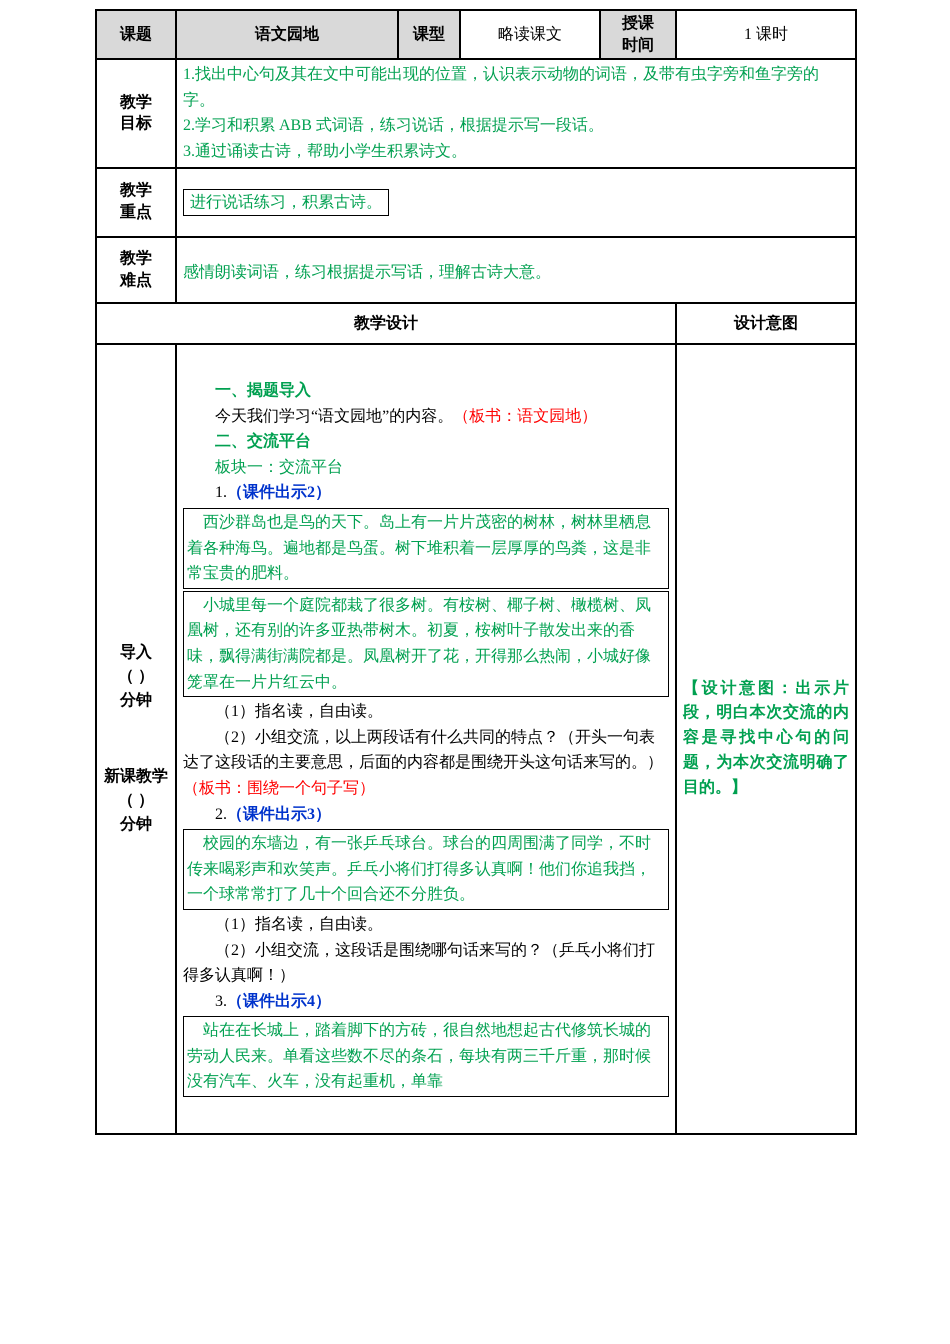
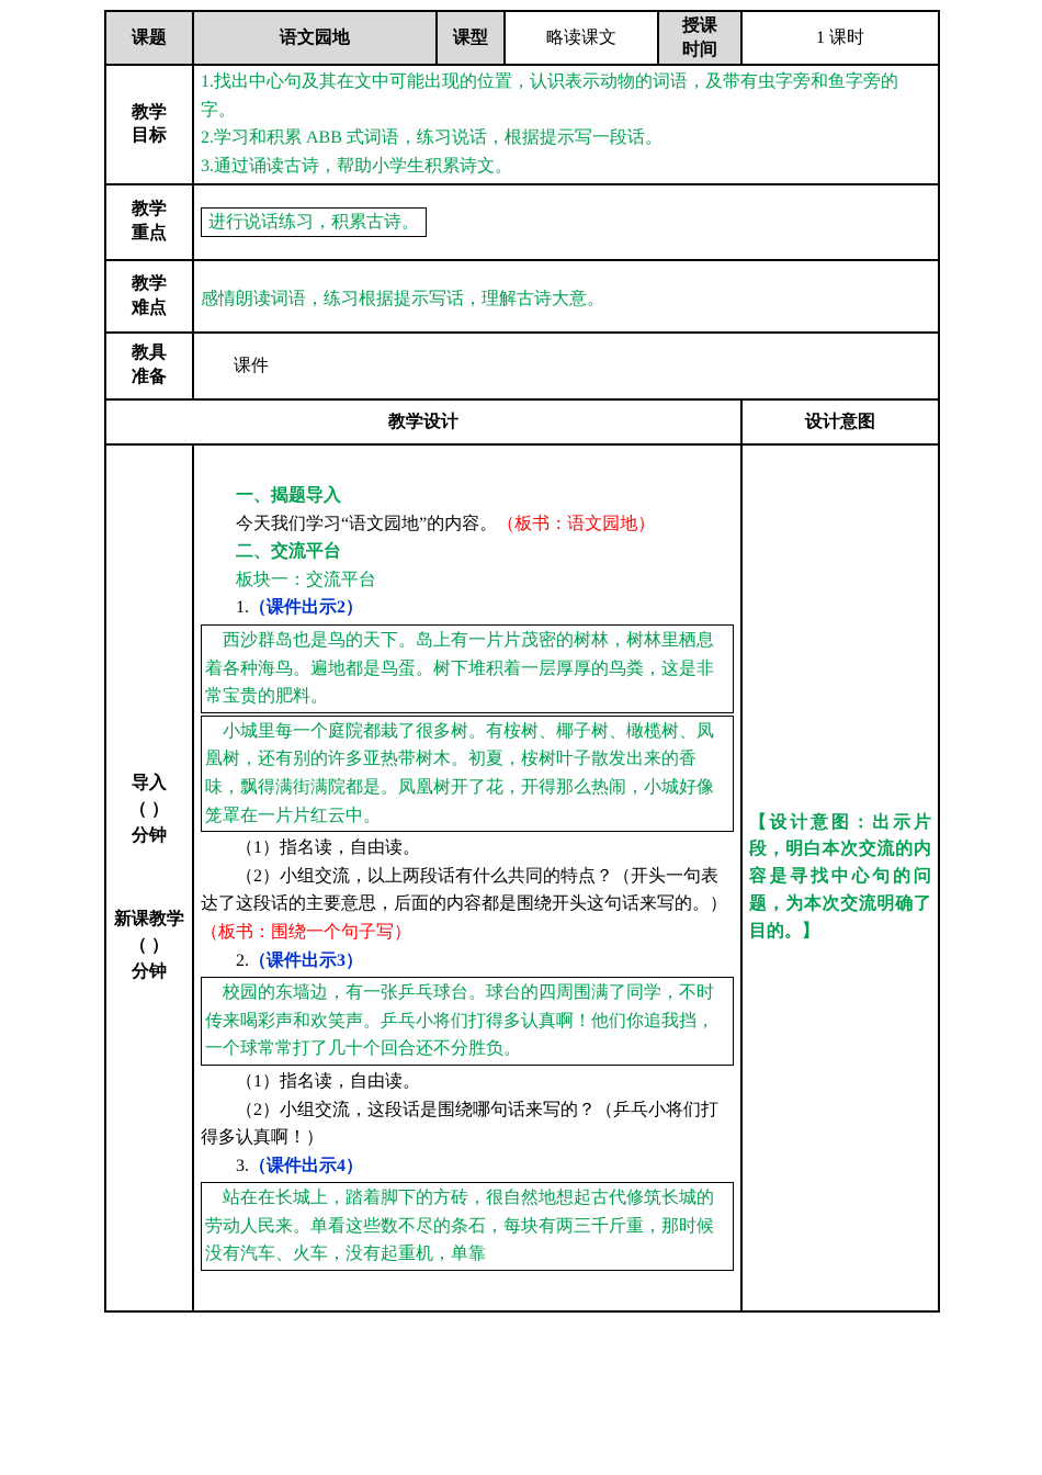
  课题	语文园地	课型	略读课文	授课 时间	1 课时
  教学 目标	1.找出中心句及其在文中可能出现的位置，认识表示动物的词语，及带有虫字旁和鱼字旁的字。 2.学习和积累 ABB 式词语，练习说话，根据提示写一段话。 3.通过诵读古诗，帮助小学生积累诗文。
  教学 重点	进行说话练习，积累古诗。
  教学 难点	感情朗读词语，练习根据提示写话，理解古诗大意。
+ 教具 准备	课件
  教学设计	设计意图
  导入 （ ） 分钟 新课教学 （ ） 分钟	一、揭题导入 今天我们学习“语文园地”的内容。（板书：语文园地） 二、交流平台 板块一：交流平台 1.（课件出示2） 西沙群岛也是鸟的天下。岛上有一片片茂密的树林，树林里栖息着各种海鸟。遍地都是鸟蛋。树下堆积着一层厚厚的鸟粪，这是非常宝贵的肥料。 小城里每一个庭院都栽了很多树。有桉树、椰子树、橄榄树、凤凰树，还有别的许多亚热带树木。初夏，桉树叶子散发出来的香味，飘得满街满院都是。凤凰树开了花，开得那么热闹，小城好像笼罩在一片片红云中。 （1）指名读，自由读。 （2）小组交流，以上两段话有什么共同的特点？（开头一句表达了这段话的主要意思，后面的内容都是围绕开头这句话来写的。）（板书：围绕一个句子写） 2.（课件出示3） 校园的东墙边，有一张乒乓球台。球台的四周围满了同学，不时传来喝彩声和欢笑声。乒乓小将们打得多认真啊！他们你追我挡，一个球常常打了几十个回合还不分胜负。 （1）指名读，自由读。 （2）小组交流，这段话是围绕哪句话来写的？（乒乓小将们打得多认真啊！） 3.（课件出示4） 站在在长城上，踏着脚下的方砖，很自然地想起古代修筑长城的劳动人民来。单看这些数不尽的条石，每块有两三千斤重，那时候没有汽车、火车，没有起重机，单靠	【设计意图：出示片段，明白本次交流的内容是寻找中心句的问题，为本次交流明确了目的。】
